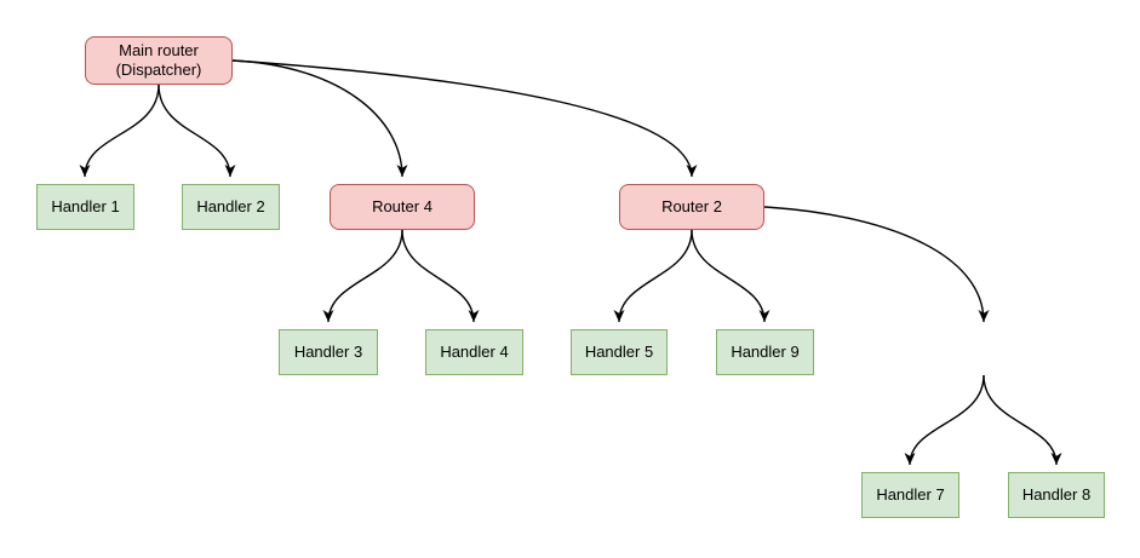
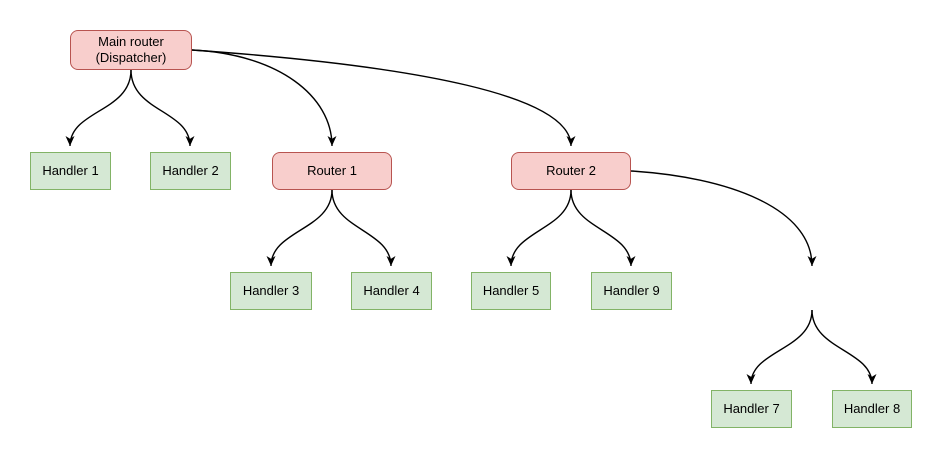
  Main router
  (Dispatcher)
  Handler 1
  Handler 2
- Router 4
+ Router 1
  Router 2
  Handler 3
  Handler 4
  Handler 5
  Handler 9
  Handler 7
  Handler 8
